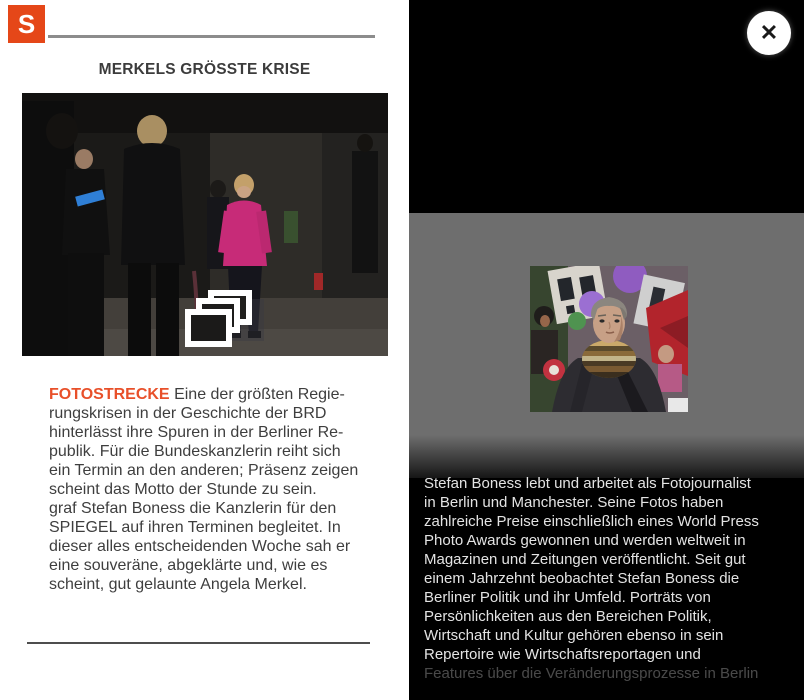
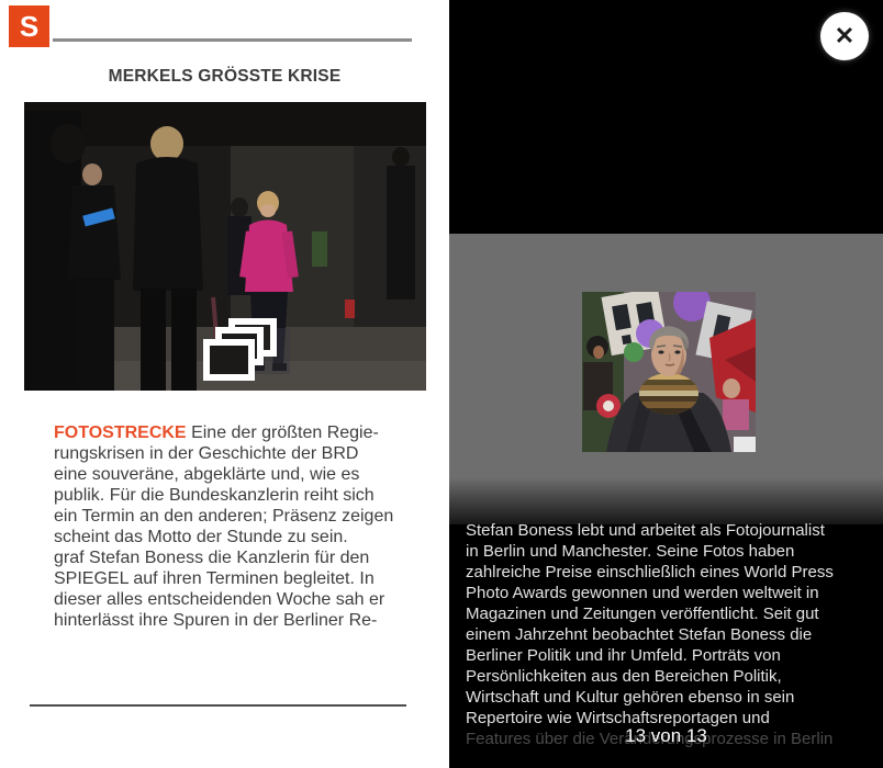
  S
  MERKELS GRÖSSTE KRISE
  FOTOSTRECKE Eine der größten Regie-
  rungskrisen in der Geschichte der BRD
- hinterlässt ihre Spuren in der Berliner Re-
+ eine souveräne, abgeklärte und, wie es
  publik. Für die Bundeskanzlerin reiht sich
  ein Termin an den anderen; Präsenz zeigen
  scheint das Motto der Stunde zu sein.
  graf Stefan Boness die Kanzlerin für den
  SPIEGEL auf ihren Terminen begleitet. In
  dieser alles entscheidenden Woche sah er
- eine souveräne, abgeklärte und, wie es
+ hinterlässt ihre Spuren in der Berliner Re-
- scheint, gut gelaunte Angela Merkel.
  ✕
  Stefan Boness lebt und arbeitet als Fotojournalist
  in Berlin und Manchester. Seine Fotos haben
  zahlreiche Preise einschließlich eines World Press
  Photo Awards gewonnen und werden weltweit in
  Magazinen und Zeitungen veröffentlicht. Seit gut
  einem Jahrzehnt beobachtet Stefan Boness die
  Berliner Politik und ihr Umfeld. Porträts von
  Persönlichkeiten aus den Bereichen Politik,
  Wirtschaft und Kultur gehören ebenso in sein
  Repertoire wie Wirtschaftsreportagen und
  Features über die Veränderungsprozesse in Berlin
+ 13 von 13
